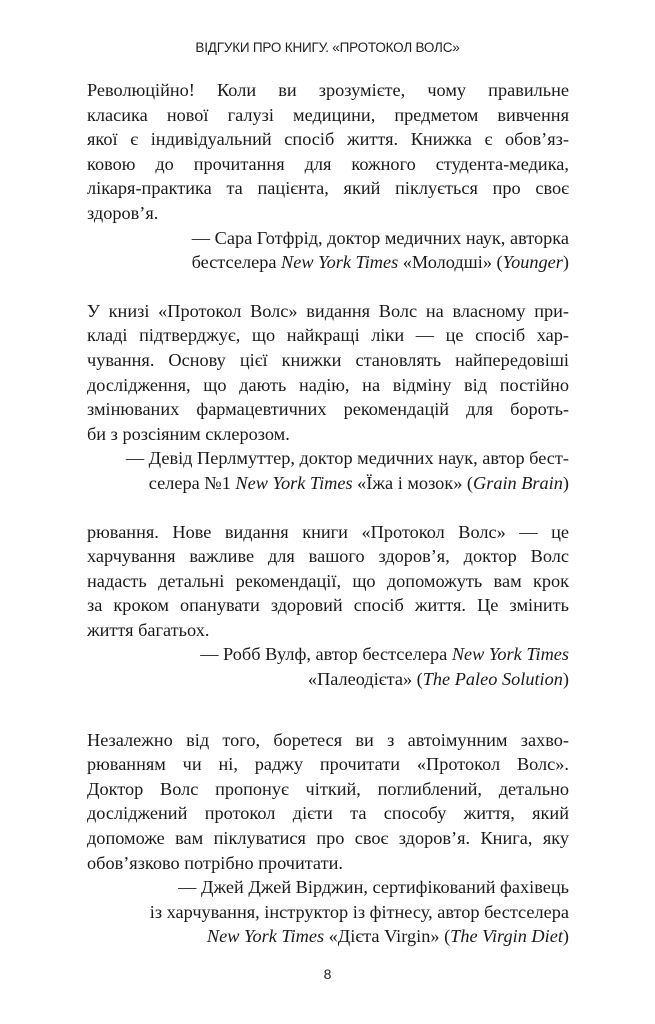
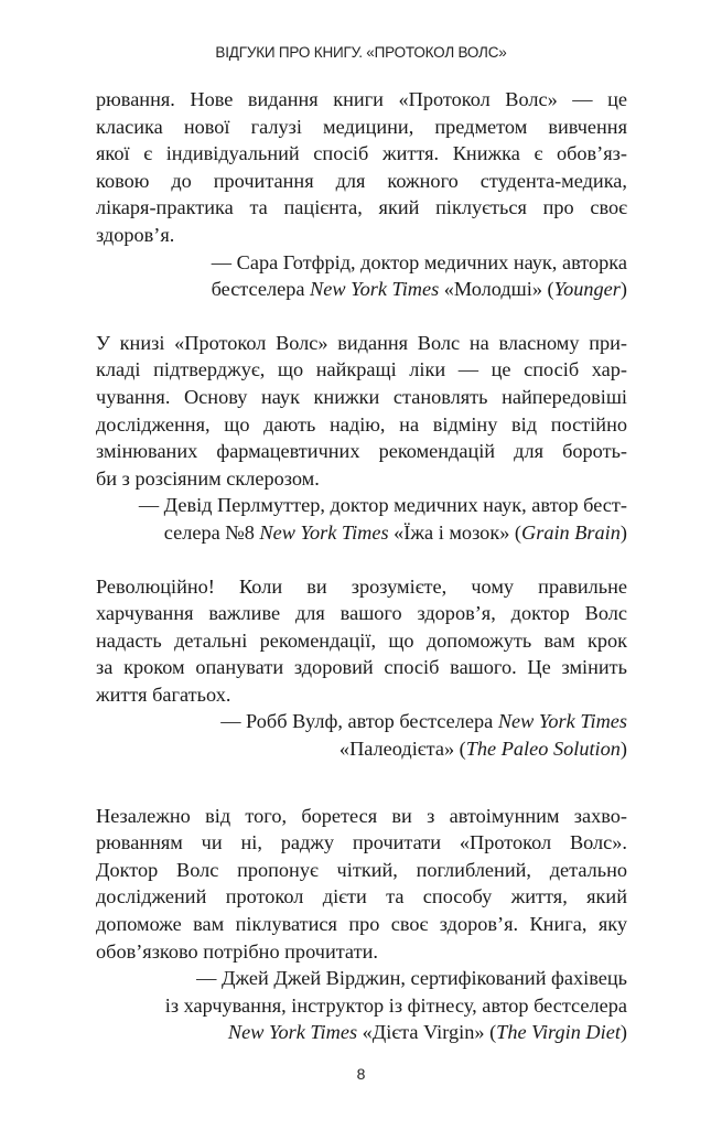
  ВІДГУКИ ПРО КНИГУ. «ПРОТОКОЛ ВОЛС»
- Революційно! Коли ви зрозумієте, чому правильне
+ рювання. Нове видання книги «Протокол Волс» — це
  класика нової галузі медицини, предметом вивчення
  якої є індивідуальний спосіб життя. Книжка є обов’яз-
  ковою до прочитання для кожного студента-медика,
  лікаря-практика та пацієнта, який піклується про своє
  здоров’я.
  — Сара Готфрід, доктор медичних наук, авторка
  бестселера New York Times «Молодші» (Younger)
  У книзі «Протокол Волс» видання Волс на власному при-
  кладі підтверджує, що найкращі ліки — це спосіб хар-
- чування. Основу цієї книжки становлять найпередовіші
+ чування. Основу наук книжки становлять найпередовіші
  дослідження, що дають надію, на відміну від постійно
  змінюваних фармацевтичних рекомендацій для бороть-
  би з розсіяним склерозом.
  — Девід Перлмуттер, доктор медичних наук, автор бест-
- селера №1 New York Times «Їжа і мозок» (Grain Brain)
+ селера №8 New York Times «Їжа і мозок» (Grain Brain)
- рювання. Нове видання книги «Протокол Волс» — це
+ Революційно! Коли ви зрозумієте, чому правильне
  харчування важливе для вашого здоров’я, доктор Волс
  надасть детальні рекомендації, що допоможуть вам крок
- за кроком опанувати здоровий спосіб життя. Це змінить
+ за кроком опанувати здоровий спосіб вашого. Це змінить
  життя багатьох.
  — Робб Вулф, автор бестселера New York Times
  «Палеодієта» (The Paleo Solution)
  Незалежно від того, боретеся ви з автоімунним захво-
  рюванням чи ні, раджу прочитати «Протокол Волс».
  Доктор Волс пропонує чіткий, поглиблений, детально
  досліджений протокол дієти та способу життя, який
  допоможе вам піклуватися про своє здоров’я. Книга, яку
  обов’язково потрібно прочитати.
  — Джей Джей Вірджин, сертифікований фахівець
  із харчування, інструктор із фітнесу, автор бестселера
  New York Times «Дієта Virgin» (The Virgin Diet)
  8
